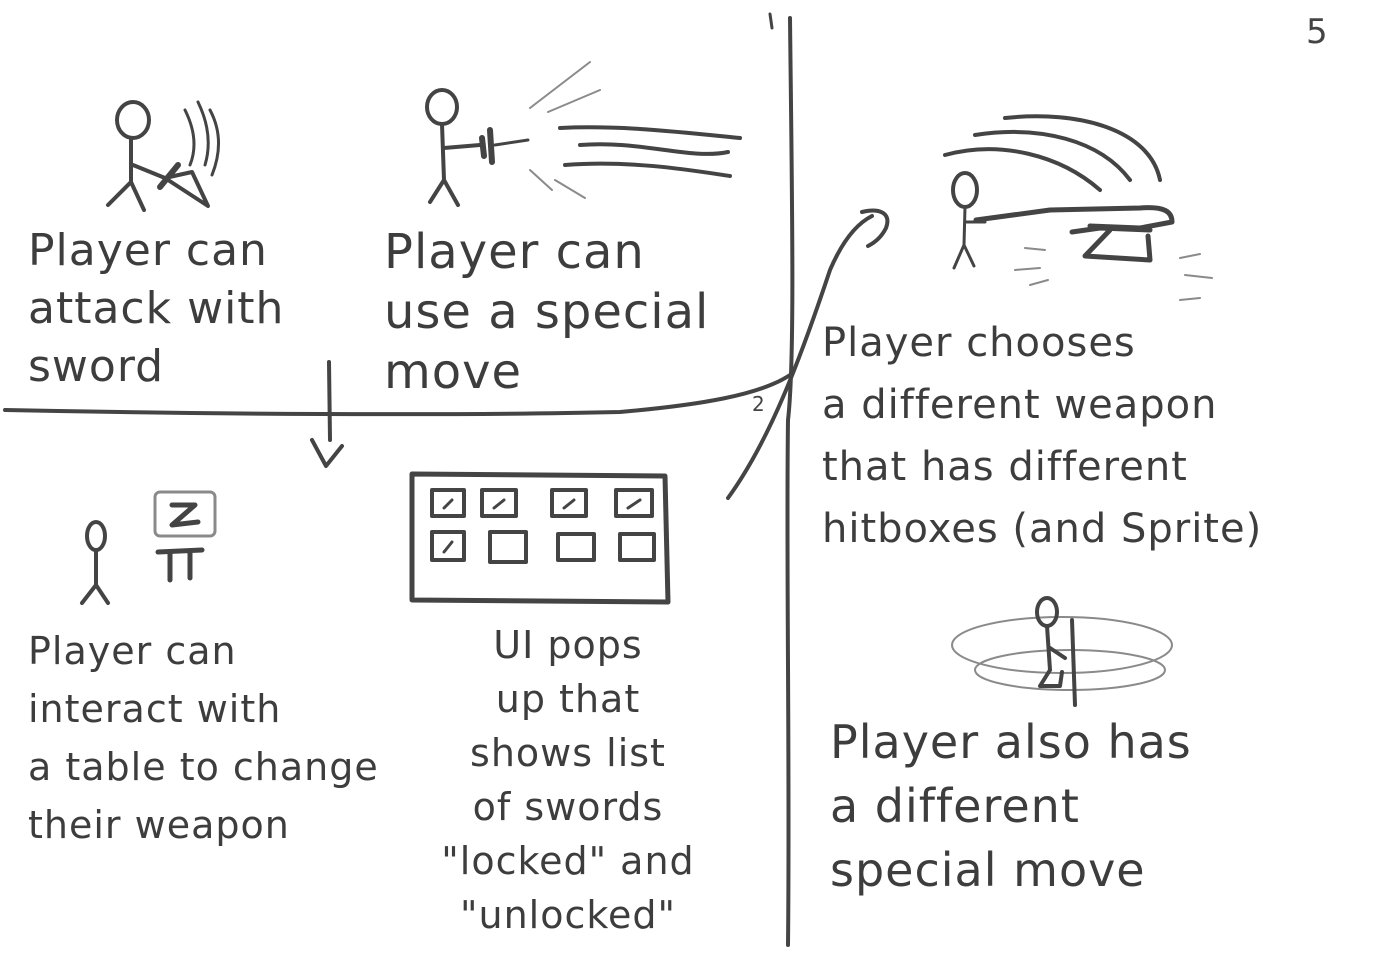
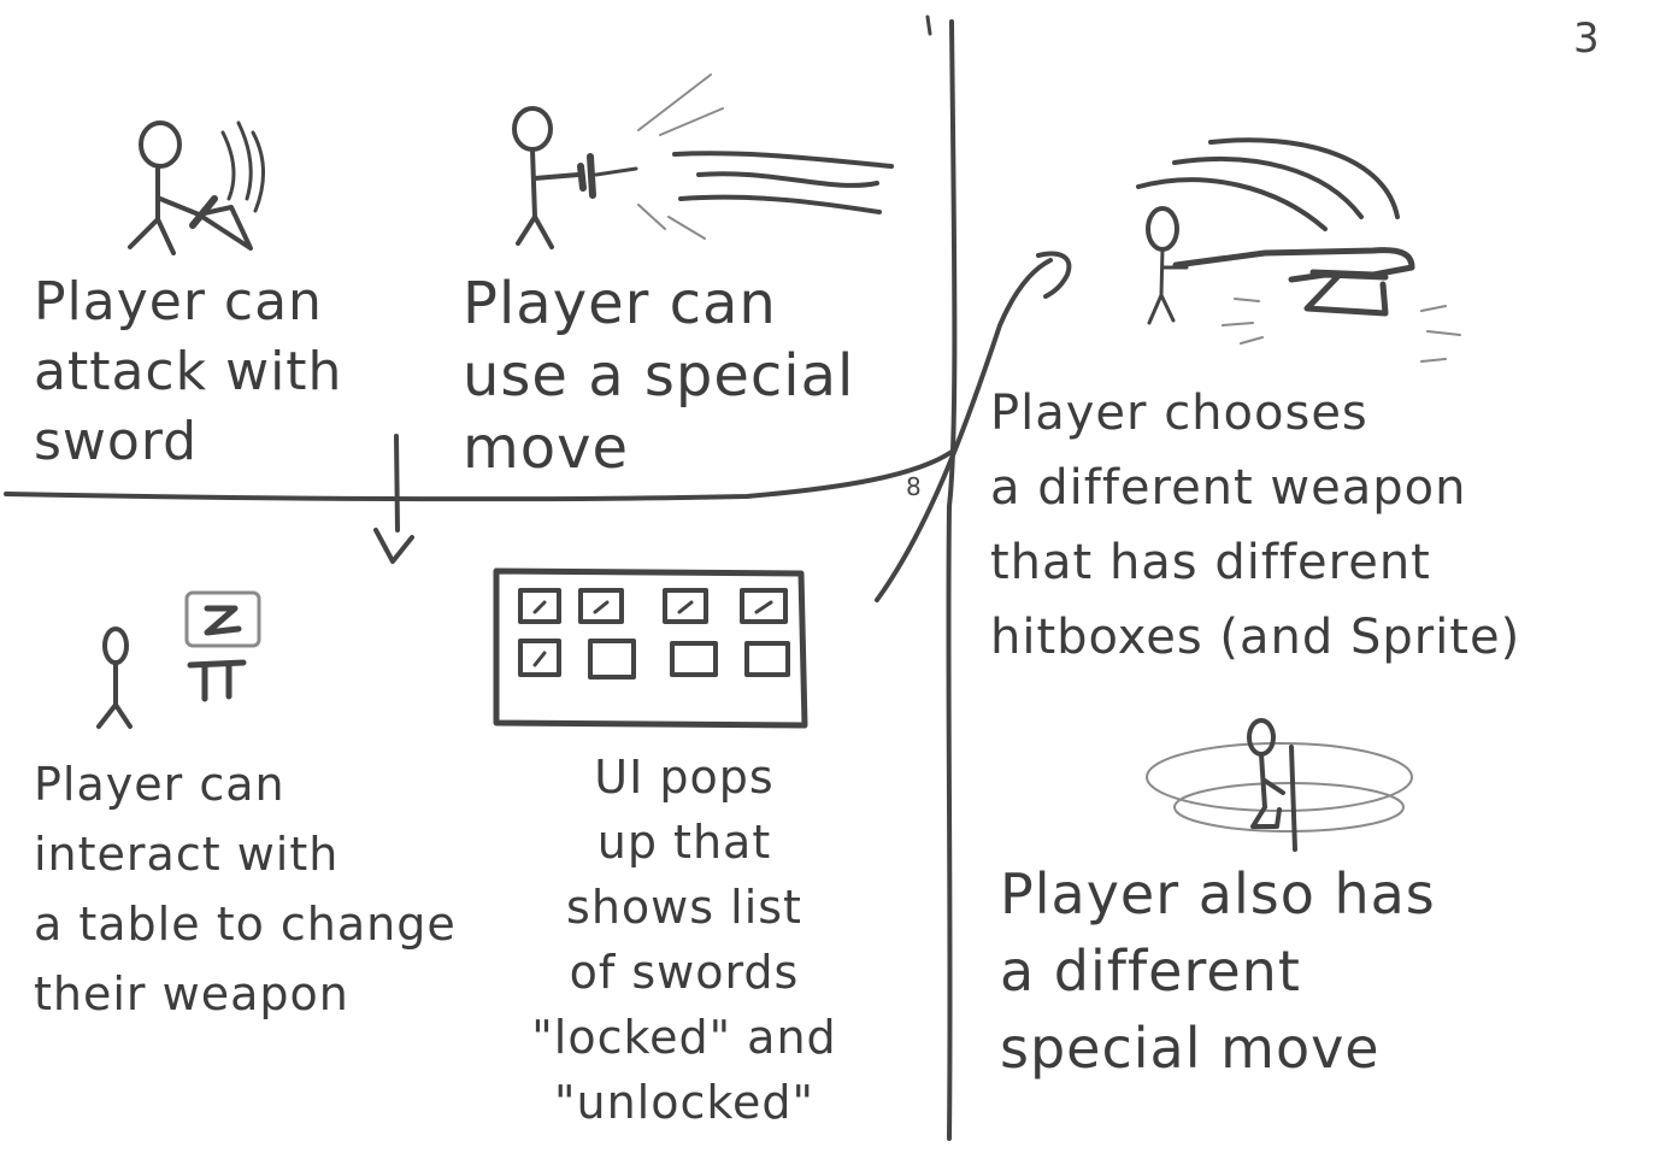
- 5
+ 3
- 2
+ 8
  Player can
  attack with
  sword
  Player can
  use a special
  move
  Player can
  interact with
  a table to change
  their weapon
  UI pops
  up that
  shows list
  of swords
  "locked" and
  "unlocked"
  Player chooses
  a different weapon
  that has different
  hitboxes (and Sprite)
  Player also has
  a different
  special move
